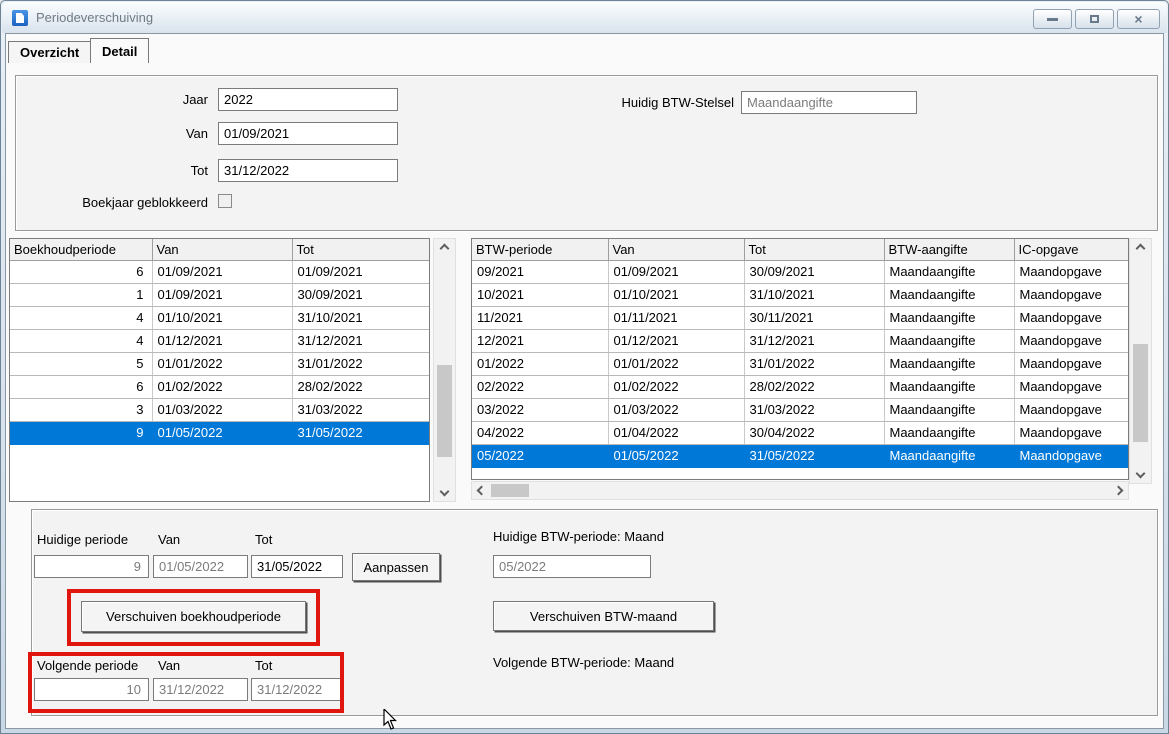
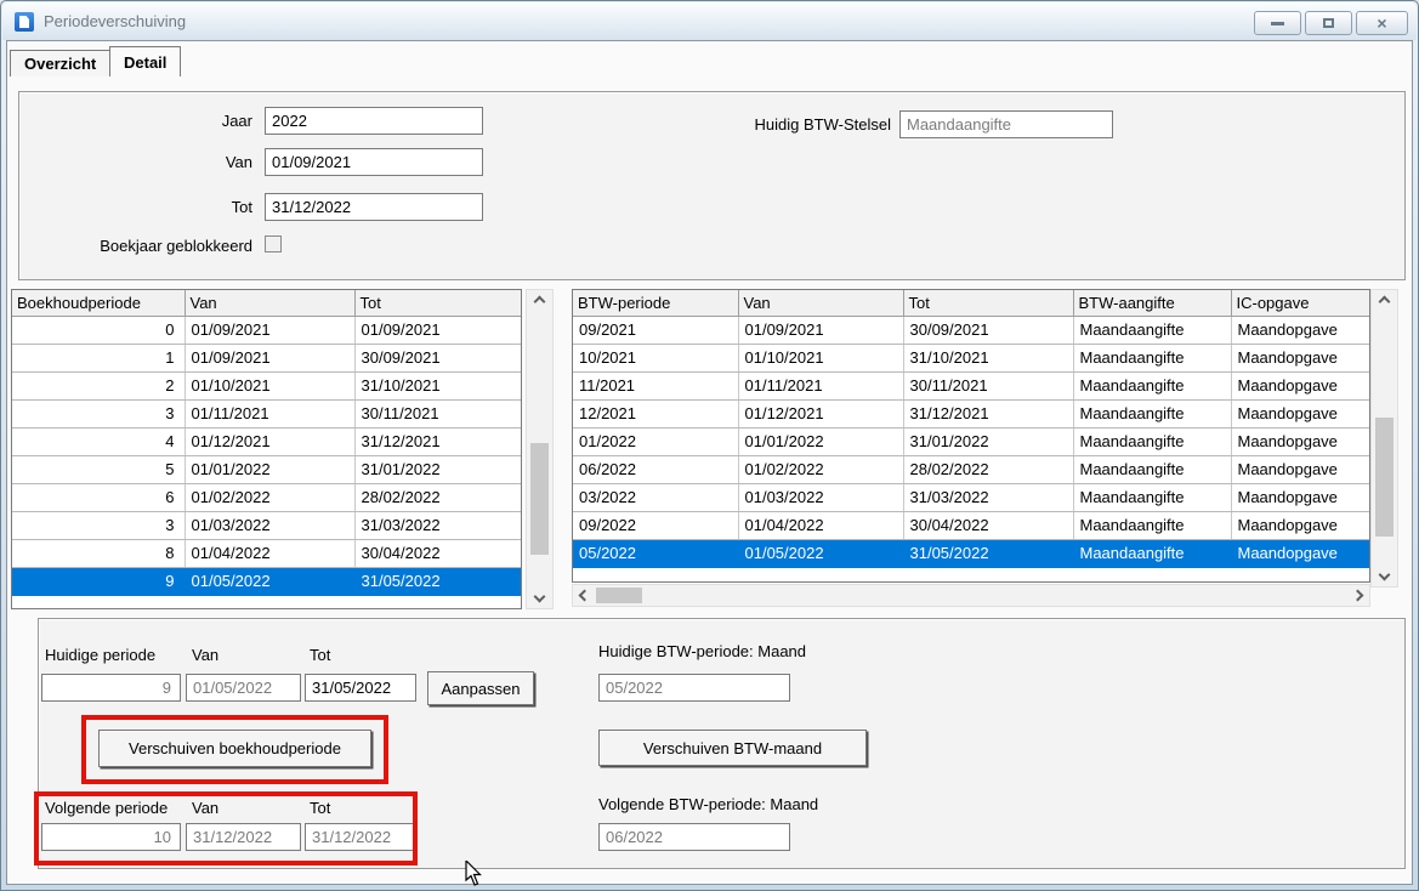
  Periodeverschuiving
  ×
  Overzicht
  Detail
  Jaar
  2022
  Van
  01/09/2021
  Tot
  31/12/2022
  Boekjaar geblokkeerd
  Huidig BTW-Stelsel
  Maandaangifte
  Boekhoudperiode	Van	Tot
- 6	01/09/2021	01/09/2021
+ 0	01/09/2021	01/09/2021
  1	01/09/2021	30/09/2021
- 4	01/10/2021	31/10/2021
+ 2	01/10/2021	31/10/2021
+ 3	01/11/2021	30/11/2021
  4	01/12/2021	31/12/2021
  5	01/01/2022	31/01/2022
  6	01/02/2022	28/02/2022
  3	01/03/2022	31/03/2022
+ 8	01/04/2022	30/04/2022
  9	01/05/2022	31/05/2022
  BTW-periode	Van	Tot	BTW-aangifte	IC-opgave
  09/2021	01/09/2021	30/09/2021	Maandaangifte	Maandopgave
  10/2021	01/10/2021	31/10/2021	Maandaangifte	Maandopgave
  11/2021	01/11/2021	30/11/2021	Maandaangifte	Maandopgave
  12/2021	01/12/2021	31/12/2021	Maandaangifte	Maandopgave
  01/2022	01/01/2022	31/01/2022	Maandaangifte	Maandopgave
- 02/2022	01/02/2022	28/02/2022	Maandaangifte	Maandopgave
+ 06/2022	01/02/2022	28/02/2022	Maandaangifte	Maandopgave
  03/2022	01/03/2022	31/03/2022	Maandaangifte	Maandopgave
- 04/2022	01/04/2022	30/04/2022	Maandaangifte	Maandopgave
+ 09/2022	01/04/2022	30/04/2022	Maandaangifte	Maandopgave
  05/2022	01/05/2022	31/05/2022	Maandaangifte	Maandopgave
  Huidige periode
  Van
  Tot
  9
  01/05/2022
  31/05/2022
  Aanpassen
  Verschuiven boekhoudperiode
  Volgende periode
  Van
  Tot
  10
  31/12/2022
  31/12/2022
  Huidige BTW-periode: Maand
  05/2022
  Verschuiven BTW-maand
  Volgende BTW-periode: Maand
+ 06/2022
